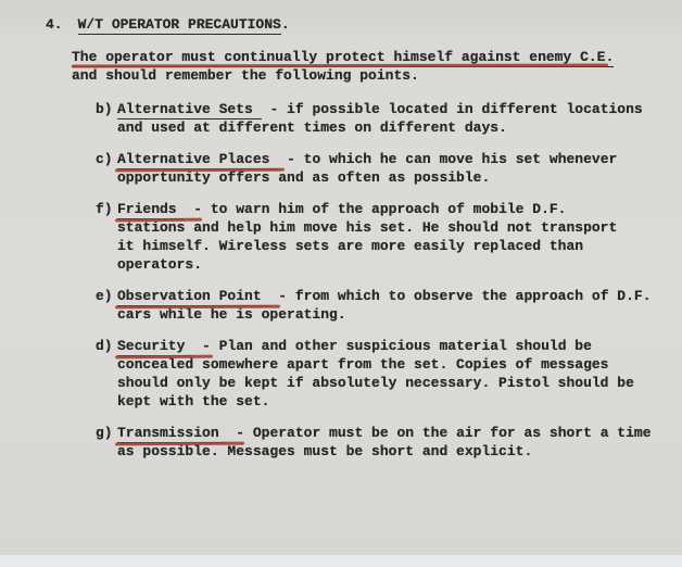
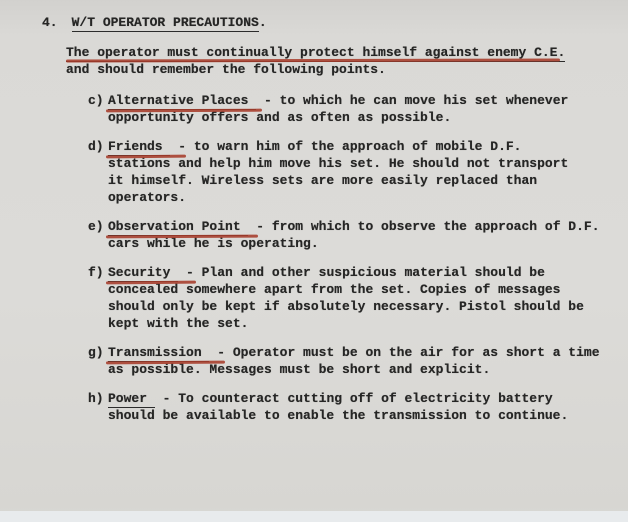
  4. W/T OPERATOR PRECAUTIONS.
  The operator must continually protect himself against enemy C.E.
  and should remember the following points.
- b)
- Alternative Sets - if possible located in different locations
- and used at different times on different days.
  c)
  Alternative Places - to which he can move his set whenever
  opportunity offers and as often as possible.
- f)
+ d)
  Friends - to warn him of the approach of mobile D.F.
  stations and help him move his set. He should not transport
  it himself. Wireless sets are more easily replaced than
  operators.
  e)
  Observation Point - from which to observe the approach of D.F.
  cars while he is operating.
- d)
+ f)
  Security - Plan and other suspicious material should be
  concealed somewhere apart from the set. Copies of messages
  should only be kept if absolutely necessary. Pistol should be
  kept with the set.
  g)
  Transmission - Operator must be on the air for as short a time
  as possible. Messages must be short and explicit.
+ h)
+ Power - To counteract cutting off of electricity battery
+ should be available to enable the transmission to continue.
